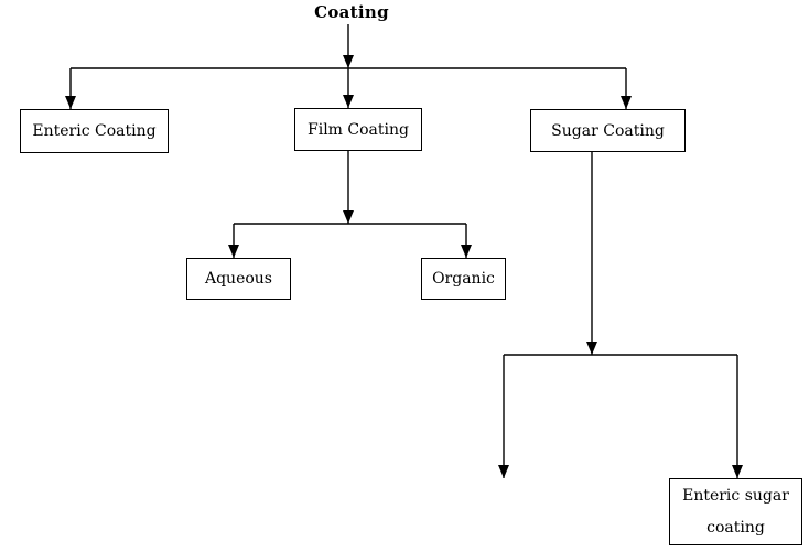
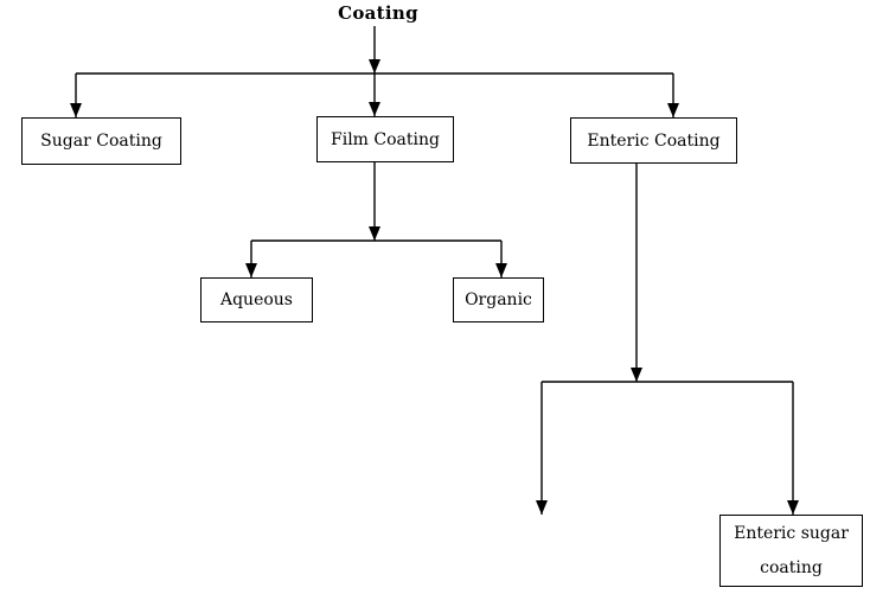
  Coating
- Enteric Coating
+ Sugar Coating
  Film Coating
- Sugar Coating
+ Enteric Coating
  Aqueous
  Organic
  Enteric sugar coating
